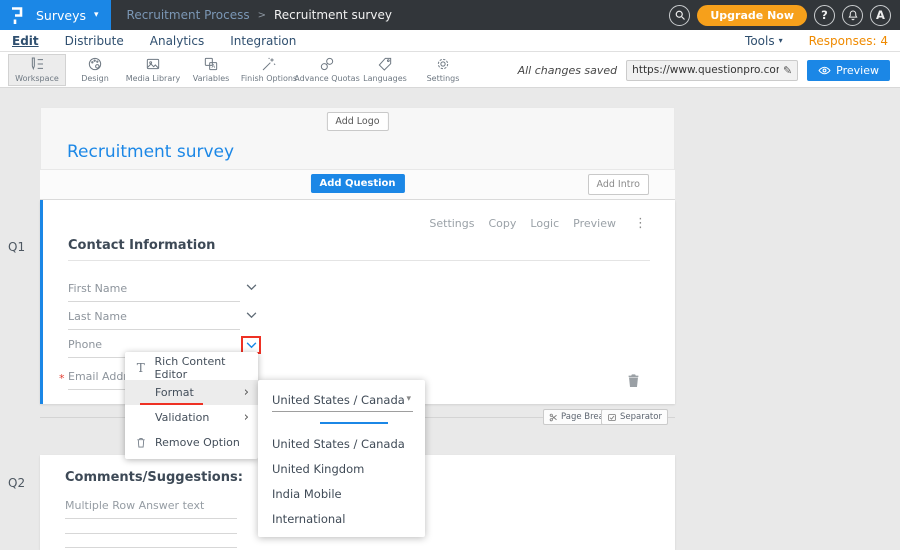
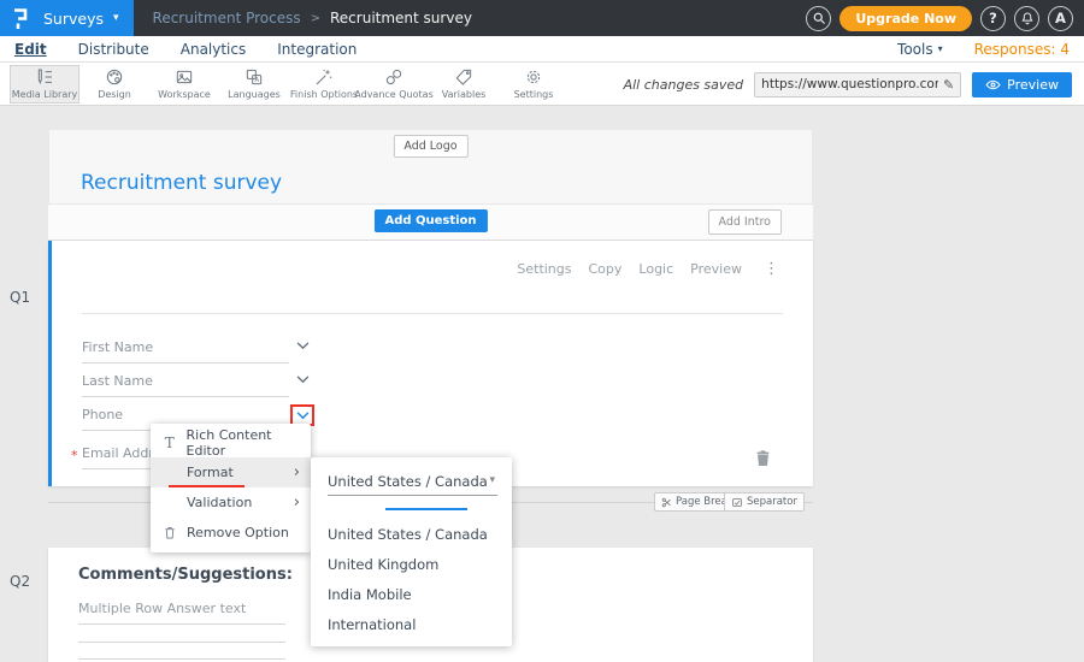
  Surveys
  ▾
  Recruitment Process
  >
  Recruitment survey
  Upgrade Now
  ?
  A
  Edit
  Distribute
  Analytics
  Integration
  Tools
  ▾
  Responses: 4
- Workspace
+ Media Library
  Design
- Media Library
+ Workspace
- Variables
+ Languages
  Finish Options
  Advance Quotas
- Languages
+ Variables
  Settings
  All changes saved
  https://www.questionpro.co
  ✎
  Preview
  Add Logo
  Recruitment survey
  Add Question
  Add Intro
  Q1
  Settings
  Copy
  Logic
  Preview
  ⋮
- Contact Information
  First Name
  Last Name
  Phone
  *
  Page Bre
  Separator
  Q2
  Comments/Suggestions:
  Multiple Row Answer text
  T
  Rich Content Editor
  Format
  ›
  Validation
  ›
  Remove Option
  United States / Canada
  ▾
  United States / Canada
  United Kingdom
  India Mobile
  International
